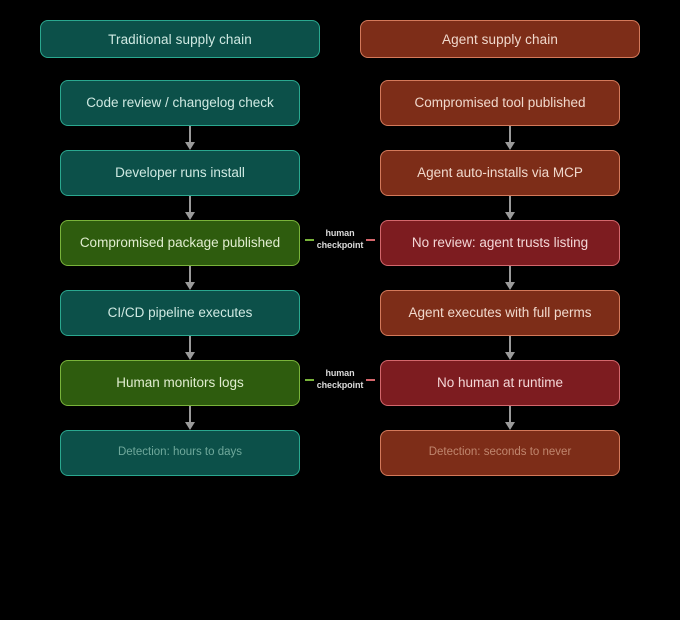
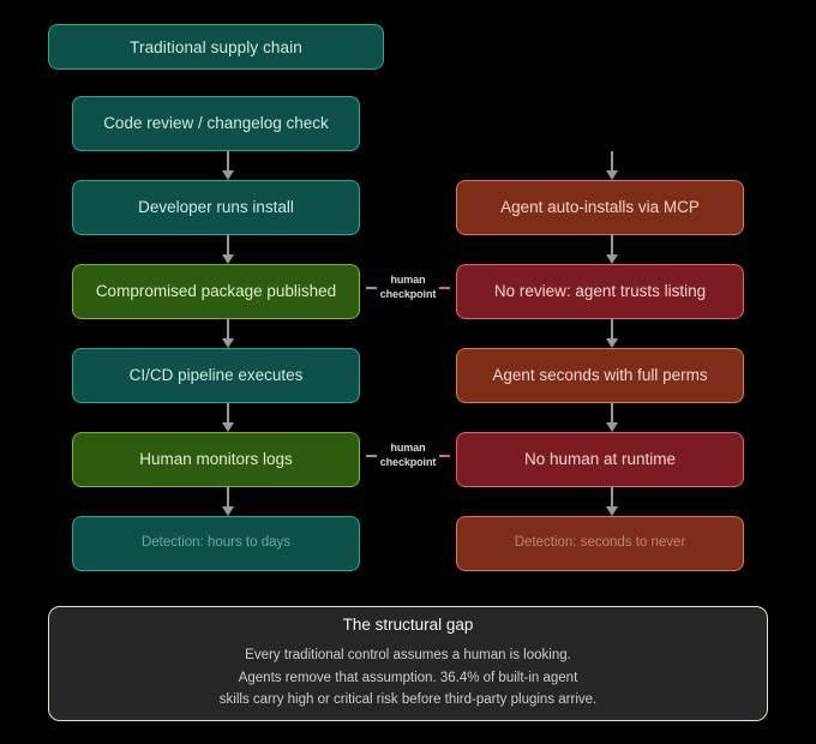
  Traditional supply chain
  Code review / changelog check
  Developer runs install
  Compromised package published
  CI/CD pipeline executes
  Human monitors logs
  Detection: hours to days
- Agent supply chain
- Compromised tool published
  Agent auto-installs via MCP
  No review: agent trusts listing
- Agent executes with full perms
+ Agent seconds with full perms
  No human at runtime
  Detection: seconds to never
  human
  checkpoint
  human
  checkpoint
+ The structural gap
+ Every traditional control assumes a human is looking.
+ Agents remove that assumption. 36.4% of built-in agent
+ skills carry high or critical risk before third-party plugins arrive.
